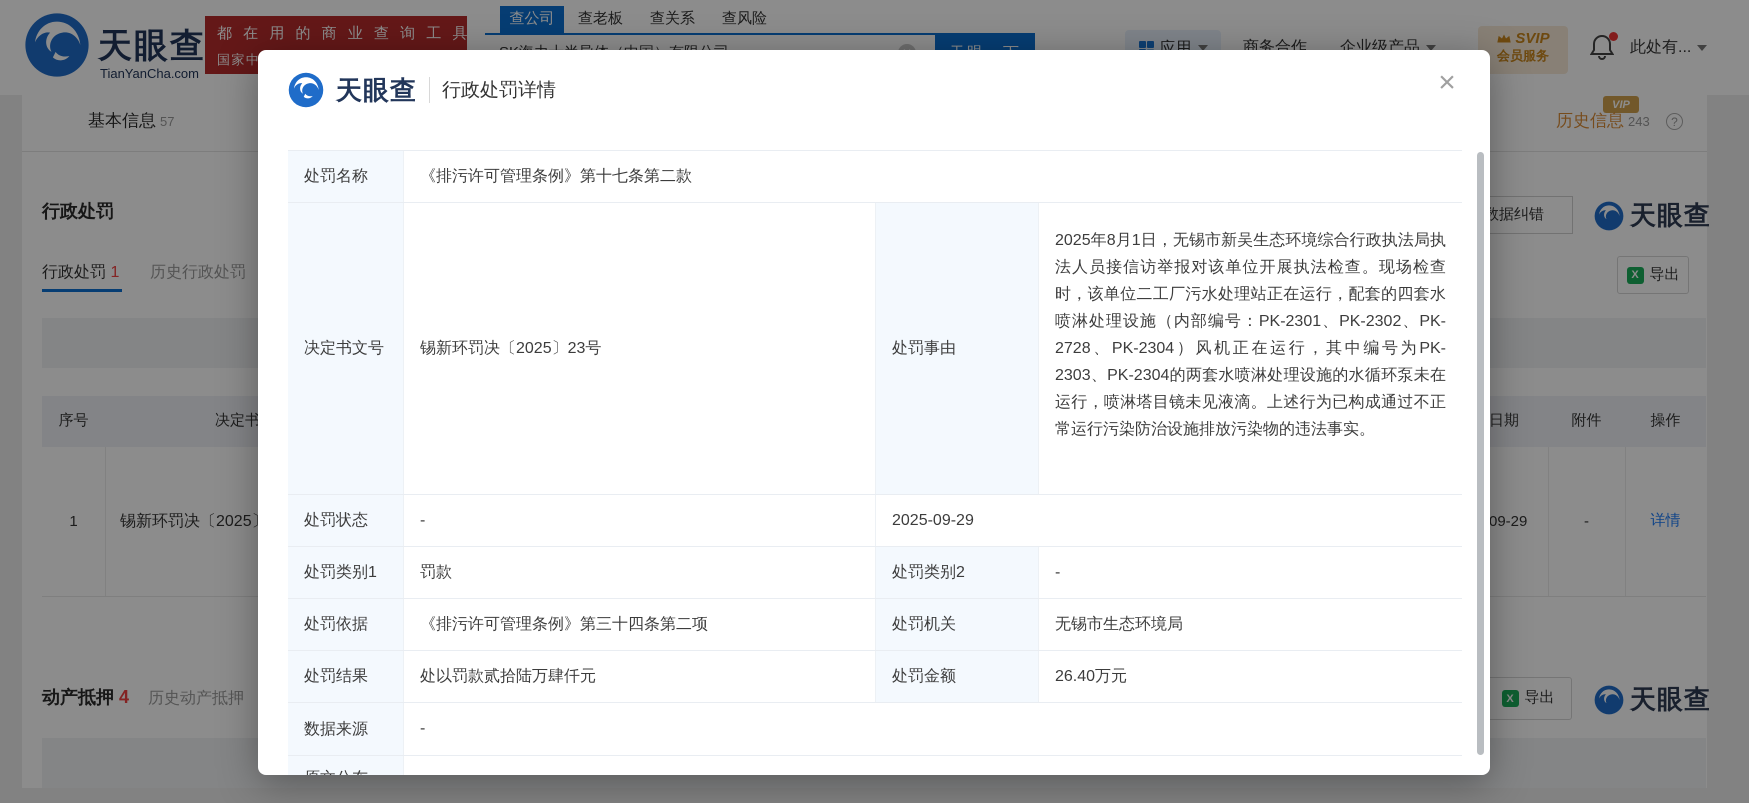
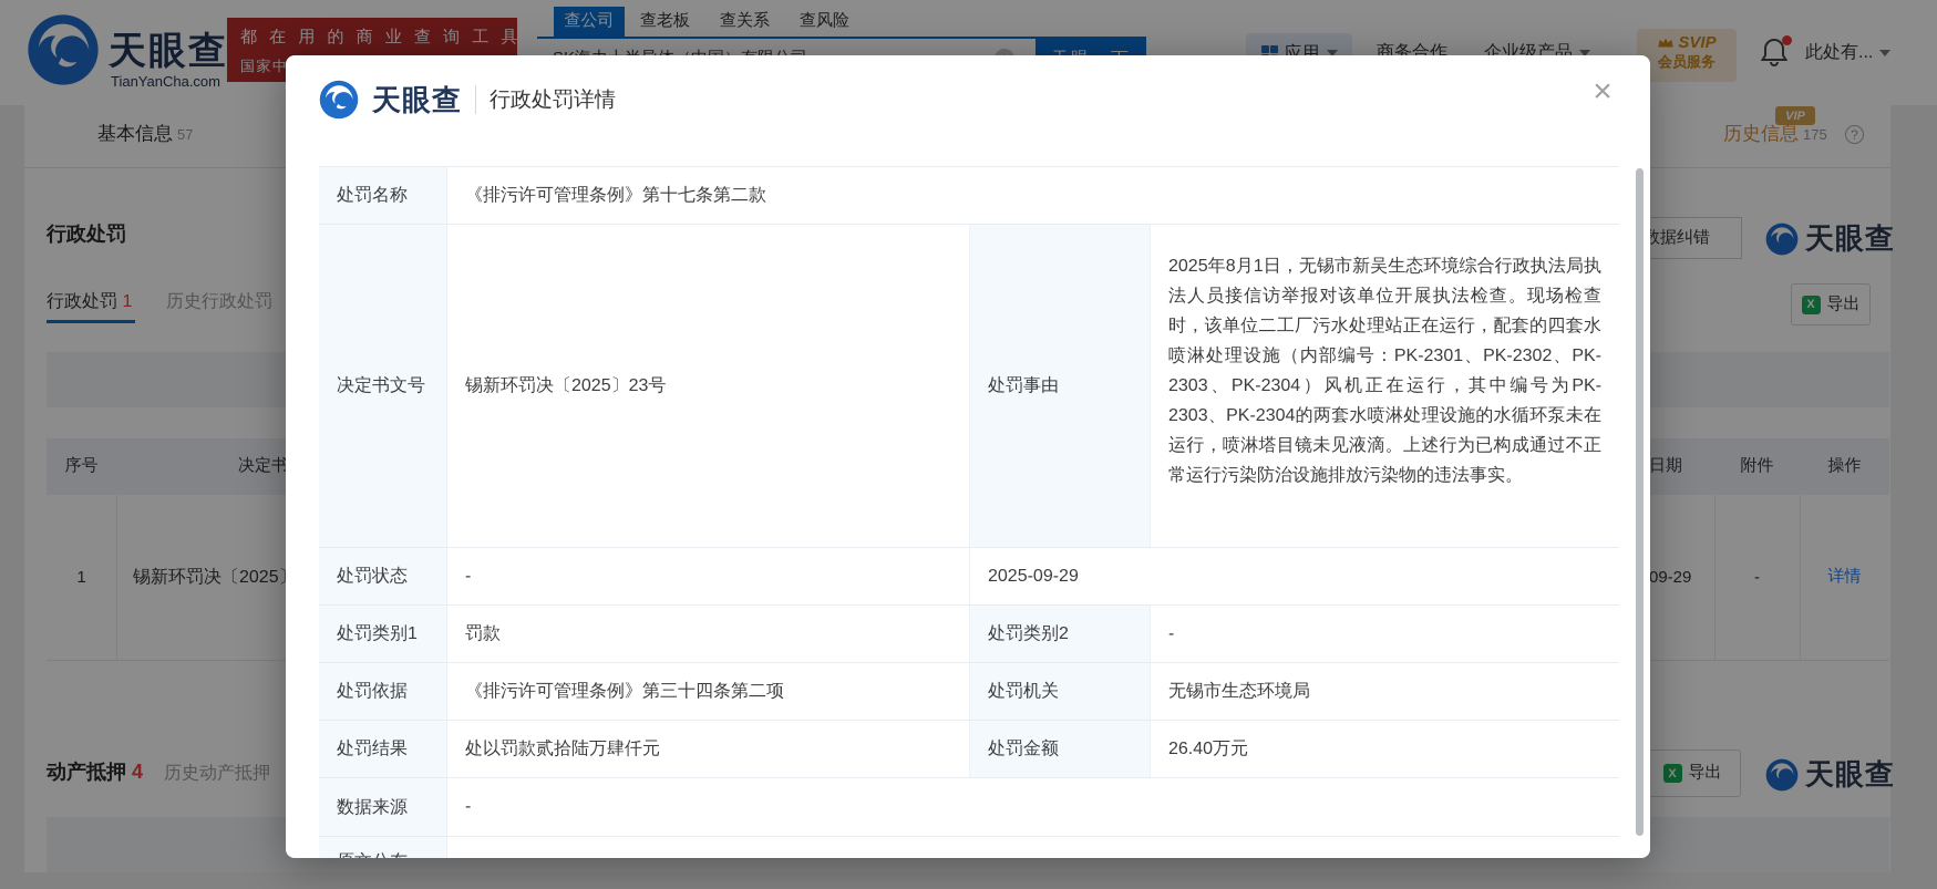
  天眼查
  TianYanCha.com
  都 在 用 的 商 业 查 询 工
  查公司
  查老板
  查关系
  查风险
  应用
  商务合作
  企业级产品
  SVIP
  会员服务
  此处有...
  基本信息 57
  VIP
- 历史信息 243
+ 历史信息 175
  ?
  行政处罚
  数据纠错
  天眼查
  行政处罚 1
  历史行政处罚
  X
  导出
  序号
  附件
  操作
  1
  锡新环罚决〔2025
  -
  详情
  动产抵押 4 历史动产抵押
  X
  导出
  天眼查
  天眼查
  行政处罚详情
  ×
  处罚名称
  《排污许可管理条例》第十七条第二款
  决定书文号
  锡新环罚决〔2025〕23号
  处罚事由
- 2025年8月1日，无锡市新吴生态环境综合行政执法局执法人员接信访举报对该单位开展执法检查。现场检查时，该单位二工厂污水处理站正在运行，配套的四套水喷淋处理设施（内部编号：PK-2301、PK-2302、PK-2728、PK-2304）风机正在运行，其中编号为PK-2303、PK-2304的两套水喷淋处理设施的水循环泵未在运行，喷淋塔目镜未见液滴。上述行为已构成通过不正常运行污染防治设施排放污染物的违法事实。
+ 2025年8月1日，无锡市新吴生态环境综合行政执法局执法人员接信访举报对该单位开展执法检查。现场检查时，该单位二工厂污水处理站正在运行，配套的四套水喷淋处理设施（内部编号：PK-2301、PK-2302、PK-2303、PK-2304）风机正在运行，其中编号为PK-2303、PK-2304的两套水喷淋处理设施的水循环泵未在运行，喷淋塔目镜未见液滴。上述行为已构成通过不正常运行污染防治设施排放污染物的违法事实。
  处罚状态
  -
  2025-09-29
  处罚类别1
  罚款
  处罚类别2
  -
  处罚依据
  《排污许可管理条例》第三十四条第二项
  处罚机关
  无锡市生态环境局
  处罚结果
  处以罚款贰拾陆万肆仟元
  处罚金额
  26.40万元
  数据来源
  -
